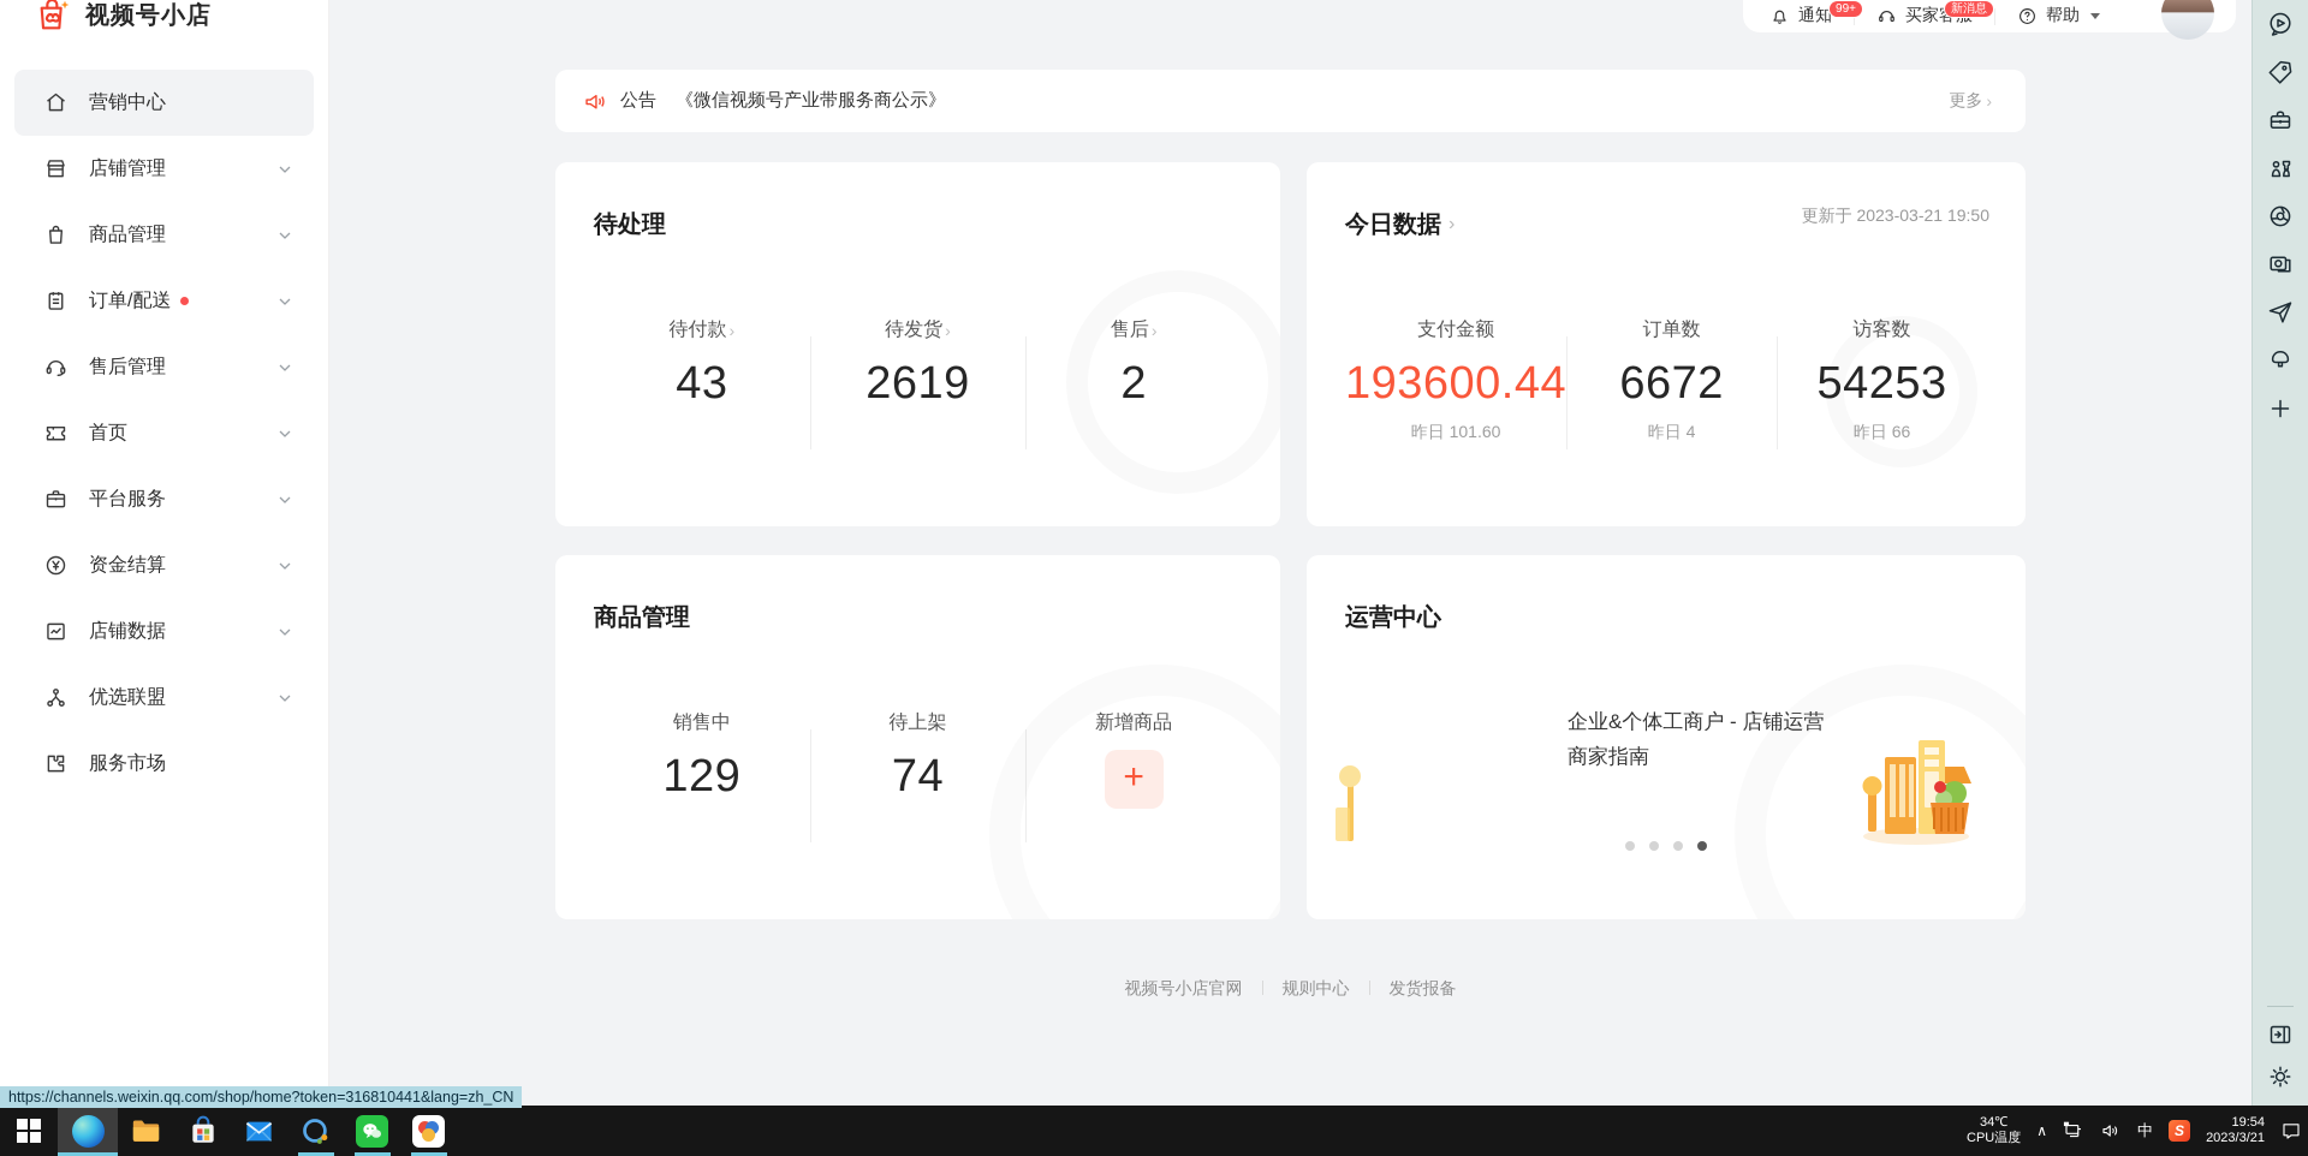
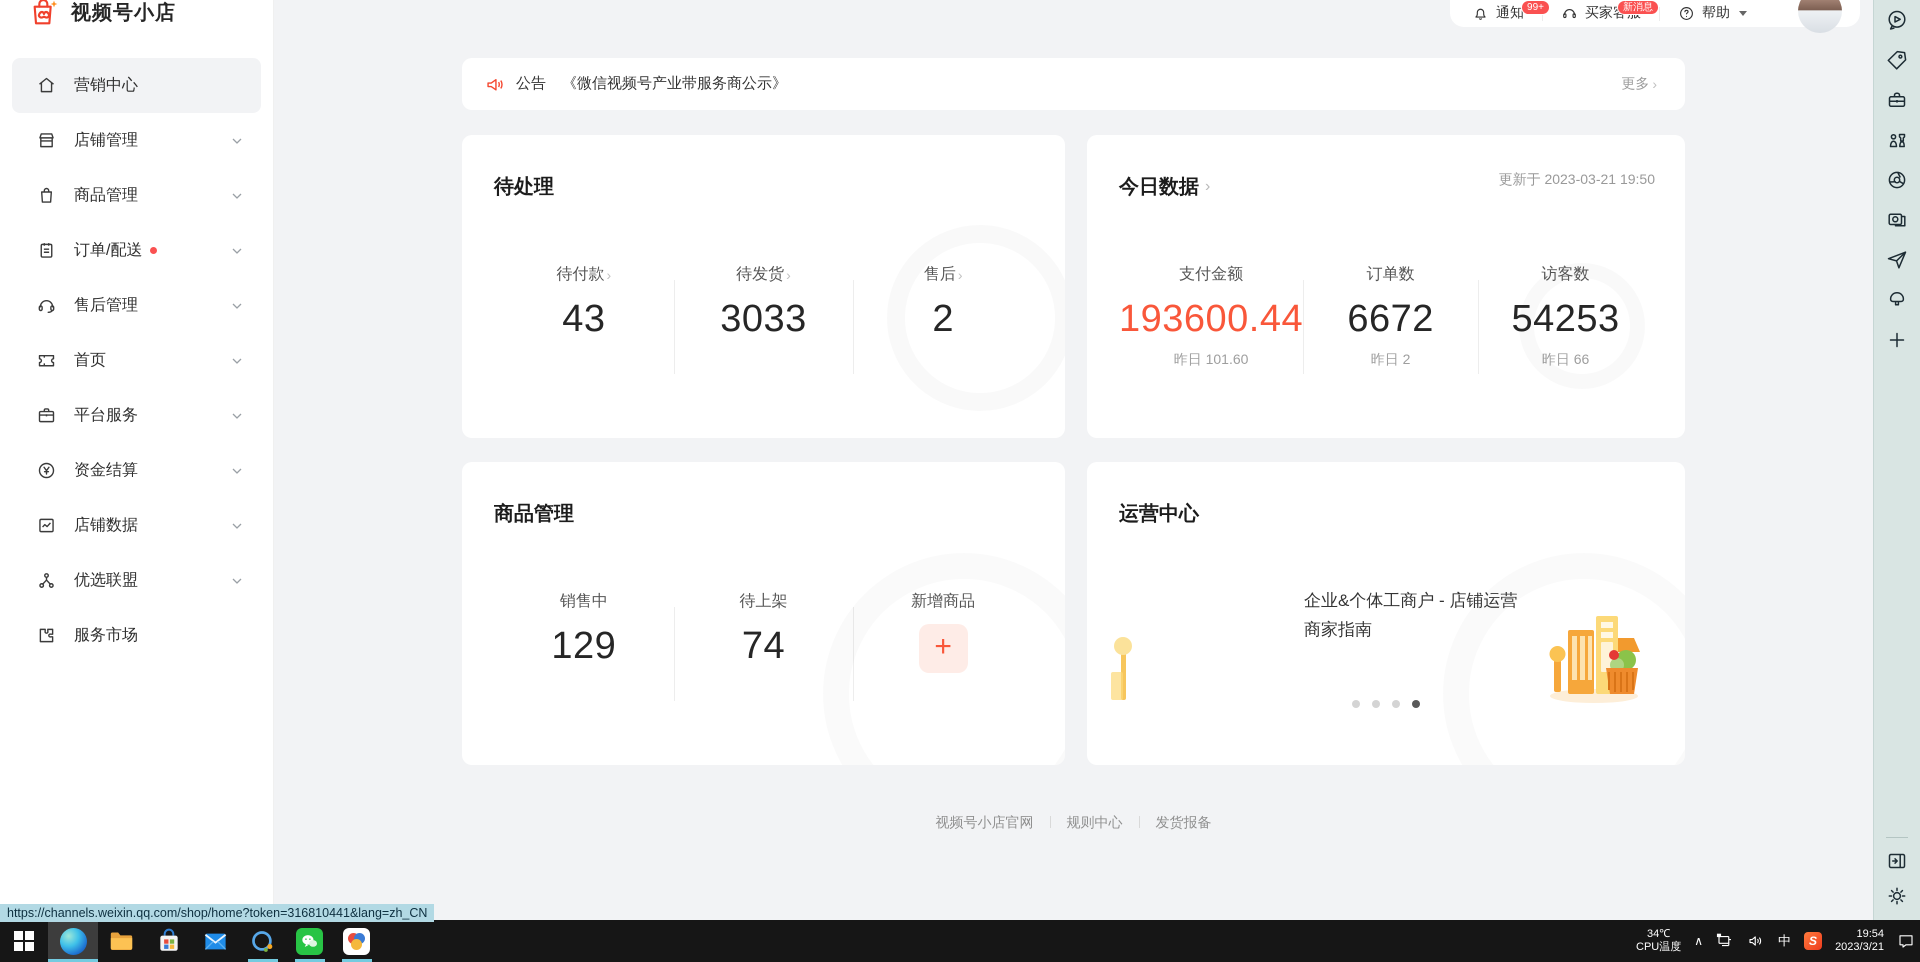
  视频号小店
  营销中心
  店铺管理
  商品管理
  订单/配送
  售后管理
  首页
  平台服务
  资金结算
  店铺数据
  优选联盟
  服务市场
  通知
  99+
  新消息
  帮助
  公告
  《微信视频号产业带服务商公示》
  更多
  ›
  待处理
  待付款
  ›
  43
  待发货
  ›
- 2619
+ 3033
  售后
  ›
  2
  今日数据
  ›
  更新于 2023-03-21 19:50
  支付金额
  193600.44
  昨日 101.60
  订单数
  6672
- 昨日 4
+ 昨日 2
  访客数
  54253
  昨日 66
  商品管理
  销售中
  129
  待上架
  74
  新增商品
  +
  运营中心
  企业&个体工商户 - 店铺运营
  商家指南
  视频号小店官网 规则中心 发货报备
  https://channels.weixin.qq.com/shop/home?token=316810441&lang=zh_CN
  34℃
  CPU温度
  ∧
  中
  S
  19:54
  2023/3/21
